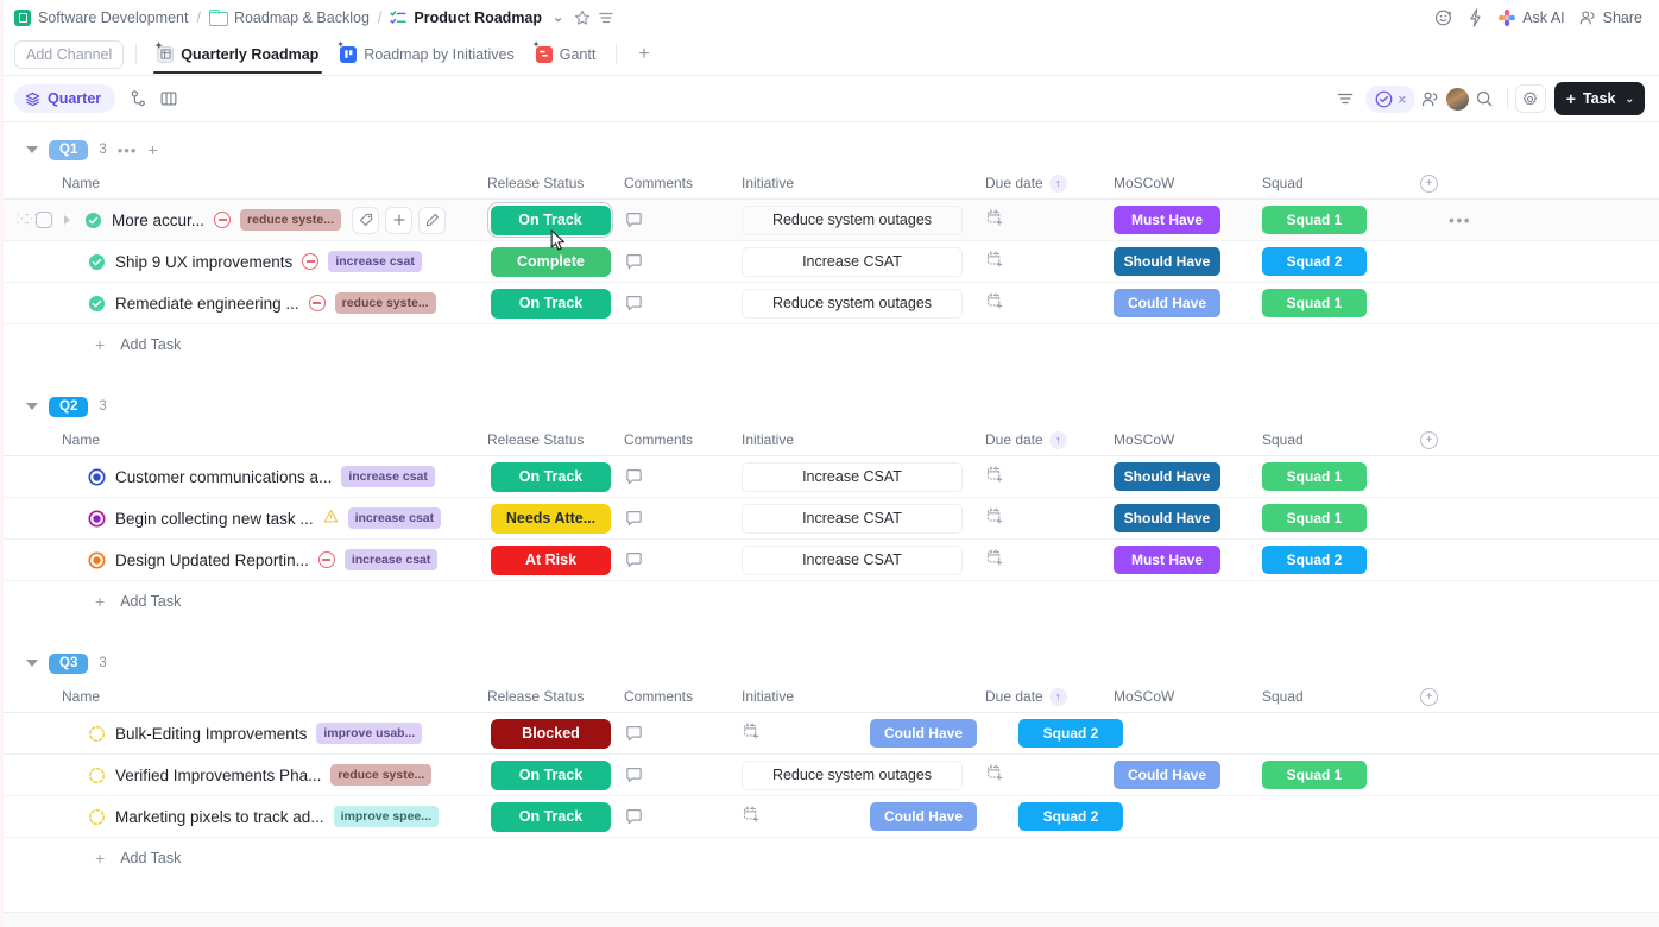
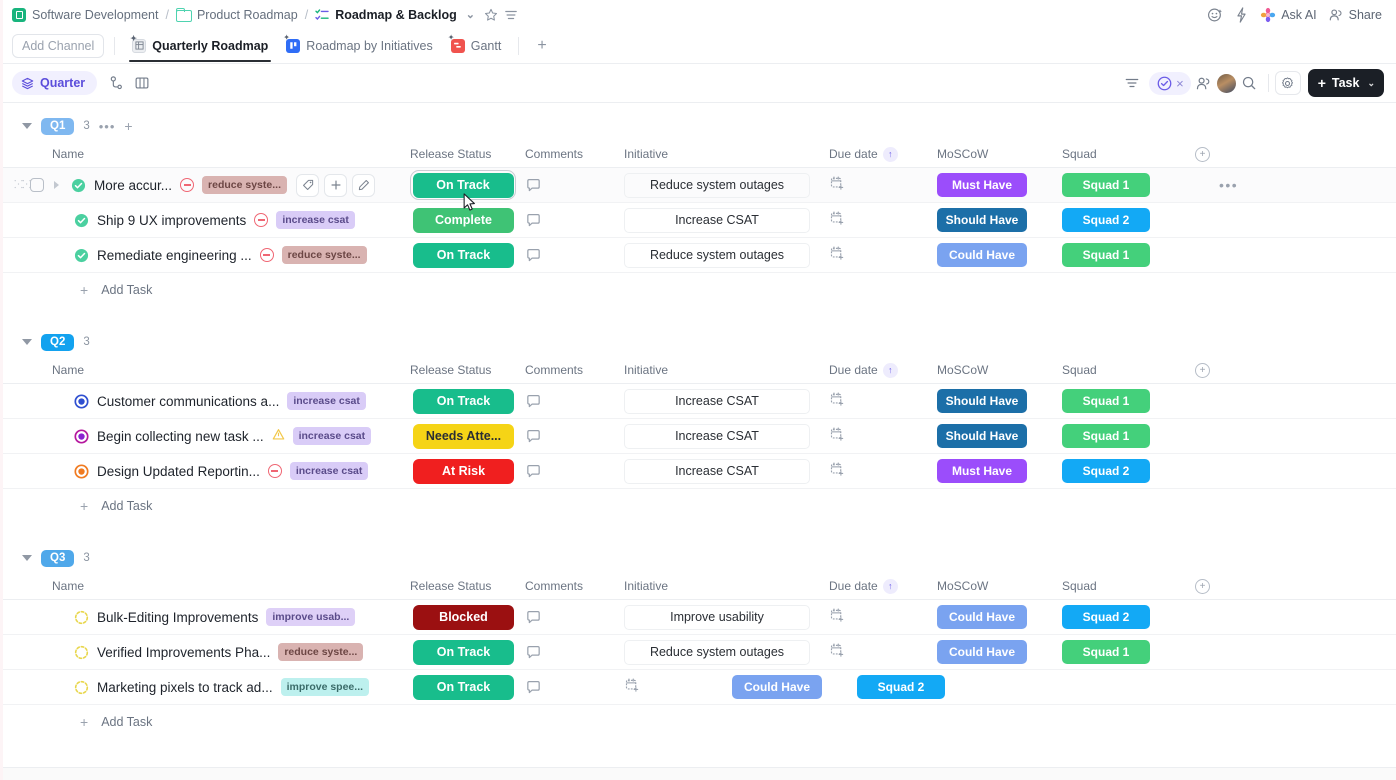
  Software Development
  /
- Roadmap & Backlog
+ Product Roadmap
  /
- Product Roadmap
+ Roadmap & Backlog
  ⌄
  Ask AI
  Share
  Add Channel
  Quarterly Roadmap
  Roadmap by Initiatives
  Gantt
  +
  Quarter
  ×
  +
  Task
  ⌄
  Q1
  3
  •••
  +
  Name
  Release Status
  Comments
  Initiative
  Due date
  ↑
  MoSCoW
  Squad
  +
  ⁙⁙
  More accur...
  reduce syste...
  On Track
  Reduce system outages
  Must Have
  Squad 1
  •••
  Ship 9 UX improvements
  increase csat
  Complete
  Increase CSAT
  Should Have
  Squad 2
  Remediate engineering ...
  reduce syste...
  On Track
  Reduce system outages
  Could Have
  Squad 1
  +
  Add Task
  Q2
  3
  Name
  Release Status
  Comments
  Initiative
  Due date
  ↑
  MoSCoW
  Squad
  +
  Customer communications a...
  increase csat
  On Track
  Increase CSAT
  Should Have
  Squad 1
  Begin collecting new task ...
  increase csat
  Needs Atte...
  Increase CSAT
  Should Have
  Squad 1
  Design Updated Reportin...
  increase csat
  At Risk
  Increase CSAT
  Must Have
  Squad 2
  +
  Add Task
  Q3
  3
  Name
  Release Status
  Comments
  Initiative
  Due date
  ↑
  MoSCoW
  Squad
  +
  Bulk-Editing Improvements
  improve usab...
  Blocked
+ Improve usability
  Could Have
  Squad 2
  Verified Improvements Pha...
  reduce syste...
  On Track
  Reduce system outages
  Could Have
  Squad 1
  Marketing pixels to track ad...
  improve spee...
  On Track
  Could Have
  Squad 2
  +
  Add Task
